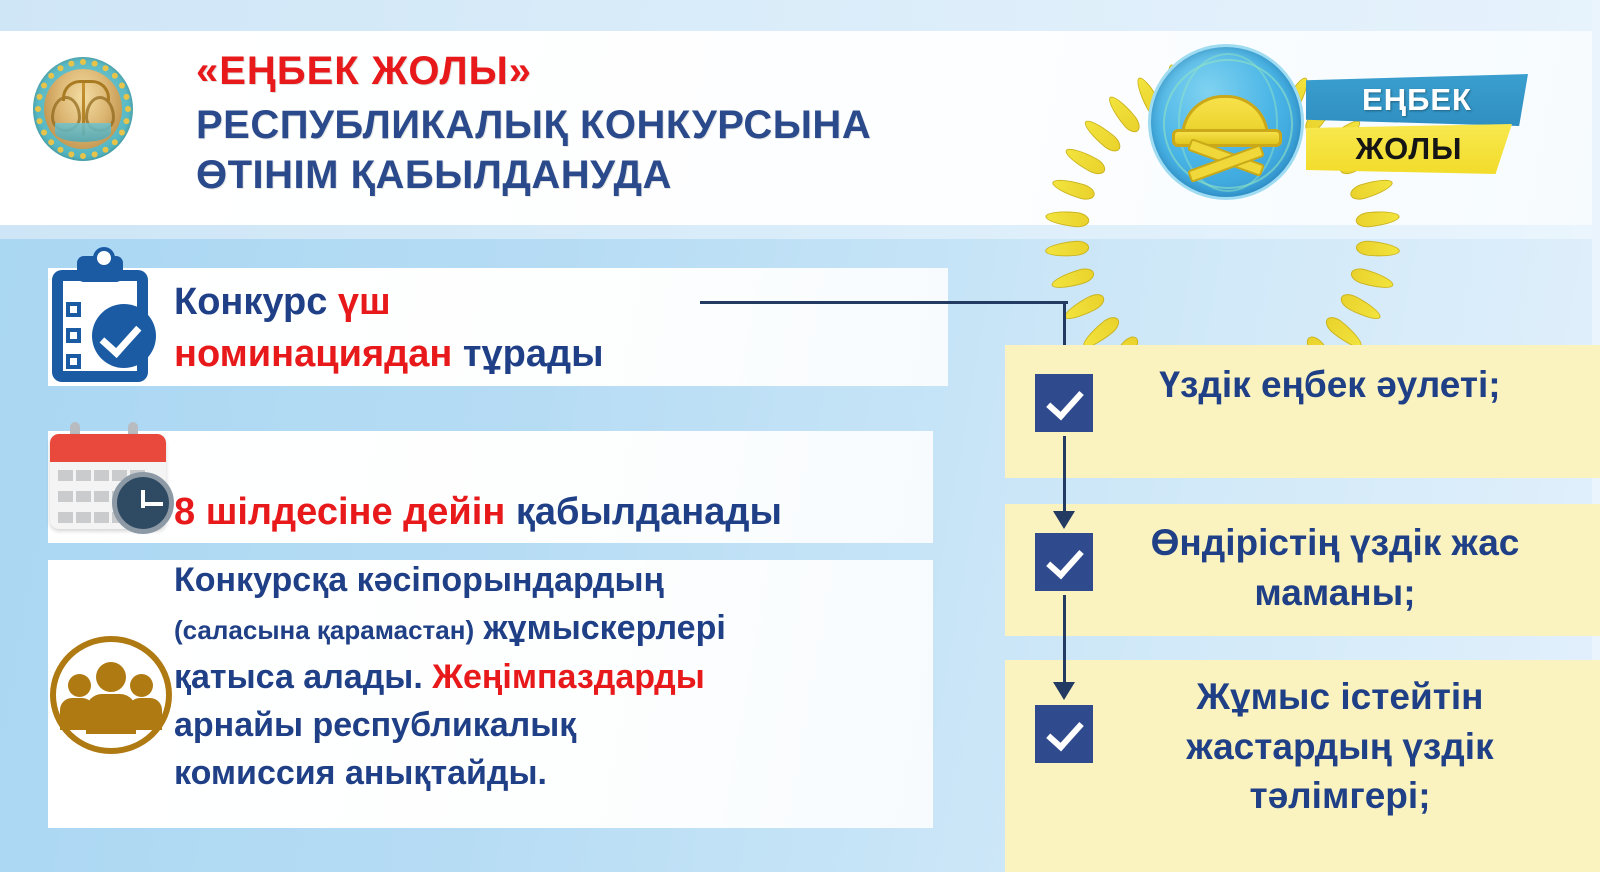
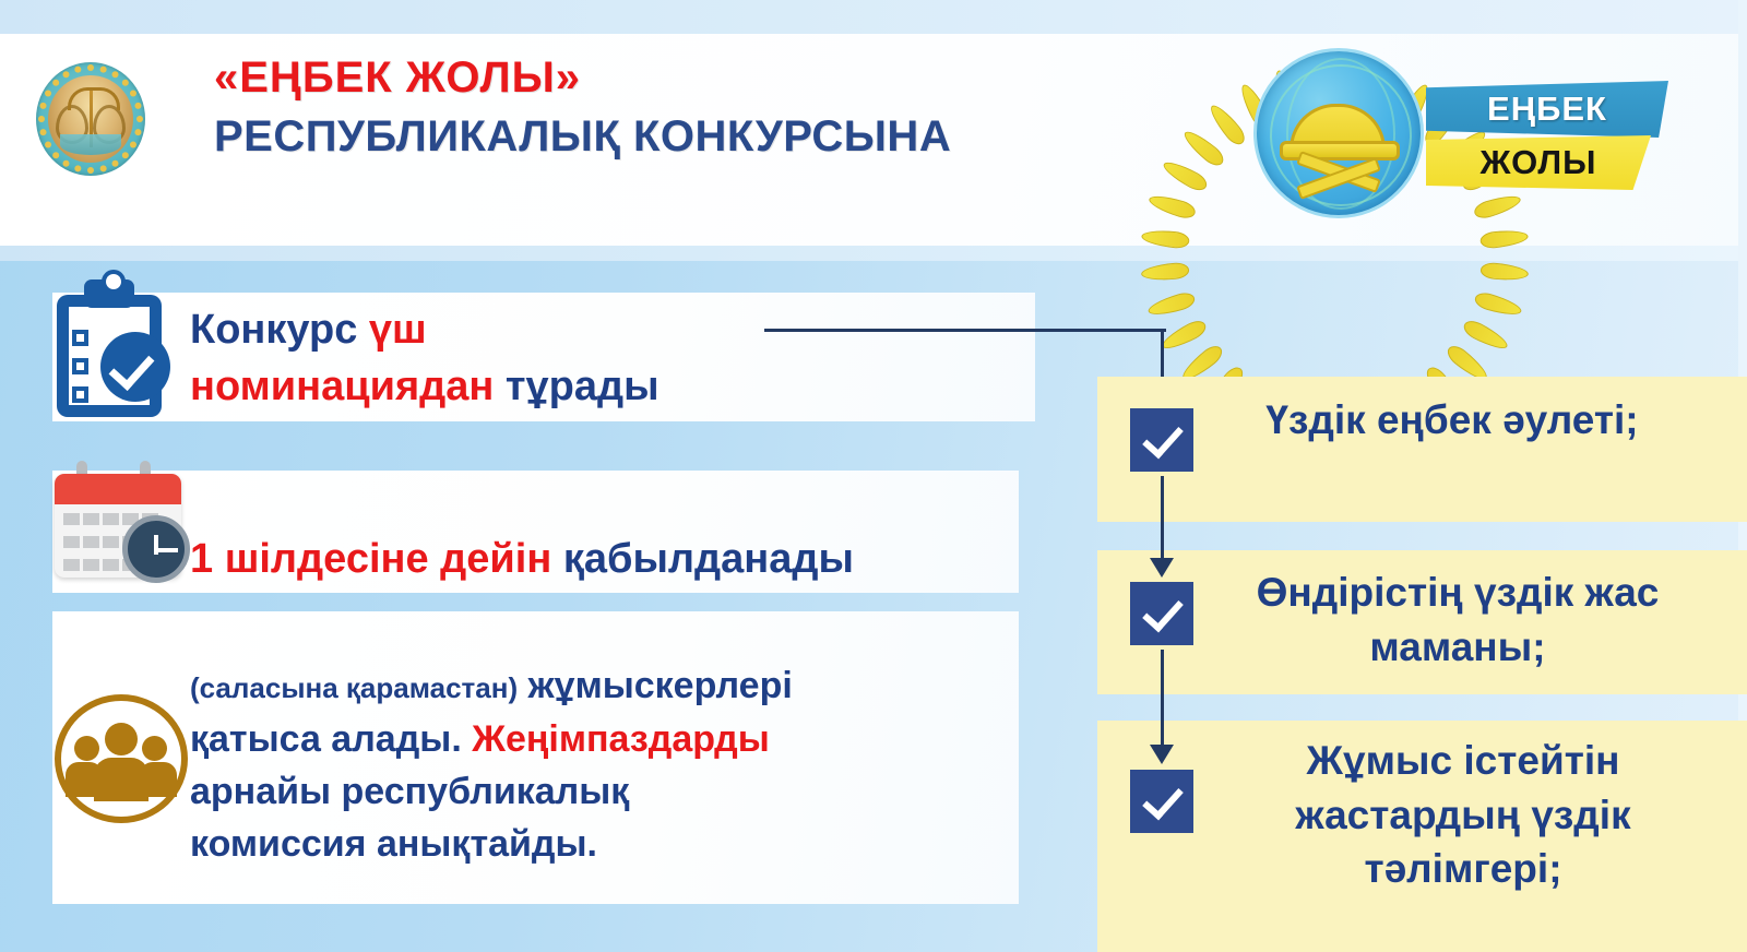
  «ЕҢБЕК ЖОЛЫ»
  РЕСПУБЛИКАЛЫҚ КОНКУРСЫНА
- ӨТІНІМ ҚАБЫЛДАНУДА
  ЕҢБЕК
  ЖОЛЫ
  Конкурс үш
  номинациядан тұрады
- 8 шілдесіне дейін қабылданады
+ 1 шілдесіне дейін қабылданады
- Конкурсқа кәсіпорындардың
  (саласына қарамастан) жұмыскерлері
  қатыса алады. Жеңімпаздарды
  арнайы республикалық
  комиссия анықтайды.
  Үздік еңбек әулеті;
  Өндірістің үздік жас маманы;
  Жұмыс істейтін жастардың үздік тәлімгері;
